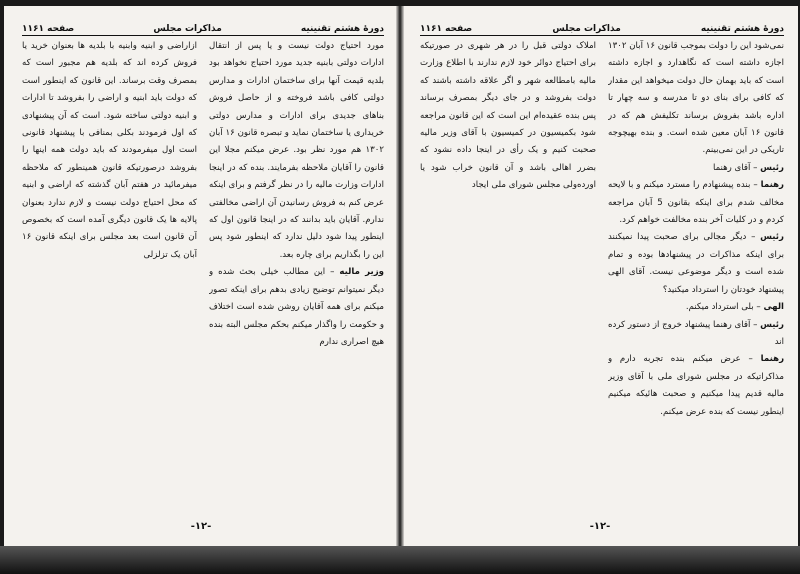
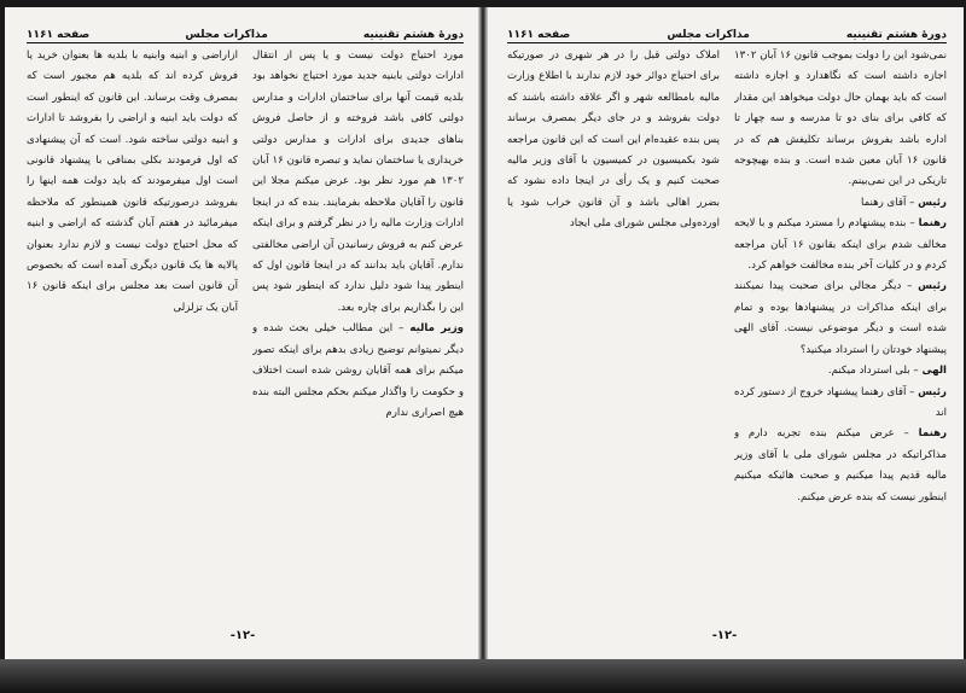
  دورهٔ هشتم تقنینیه
  مذاکرات مجلس
  صفحه ۱۱۶۱
  مورد احتیاج دولت نیست و یا پس از انتقال ادارات دولتی بابنیه جدید مورد احتیاج نخواهد بود بلدیه قیمت آنها برای ساختمان ادارات و مدارس دولتی کافی باشد فروخته و از حاصل فروش بناهای جدیدی برای ادارات و مدارس دولتی خریداری یا ساختمان نماید و تبصره قانون ۱۶ آبان ۱۳۰۲ هم مورد نظر بود. عرض میکنم مجلا این قانون را آقایان ملاحظه بفرمایند. بنده که در اینجا ادارات وزارت مالیه را در نظر گرفتم و برای اینکه عرض کنم به فروش رسانیدن آن اراضی مخالفتی ندارم. آقایان باید بدانند که در اینجا قانون اول که اینطور پیدا شود دلیل ندارد که اینطور شود پس این را بگذاریم برای چاره بعد.
  وزیر مالیه – این مطالب خیلی بحث شده و دیگر نمیتوانم توضیح زیادی بدهم برای اینکه تصور میکنم برای همه آقایان روشن شده است اختلاف و حکومت را واگذار میکنم بحکم مجلس البته بنده هیچ اصراری ندارم
  ازاراضی و ابنیه وابنیه با بلدیه ها بعنوان خرید یا فروش کرده اند که بلدیه هم مجبور است که بمصرف وقت برساند. این قانون که اینطور است که دولت باید ابنیه و اراضی را بفروشد تا ادارات و ابنیه دولتی ساخته شود. است که آن پیشنهادی که اول فرمودند بکلی بمنافی با پیشنهاد قانونی است اول میفرمودند که باید دولت همه اینها را بفروشد درصورتیکه قانون همینطور که ملاحظه میفرمائید در هفتم آبان گذشته که اراضی و ابنیه که محل احتیاج دولت نیست و لازم ندارد بعنوان پالایه ها یک قانون دیگری آمده است که بخصوص آن قانون است بعد مجلس برای اینکه قانون ۱۶ آبان یک تزلزلی
  -۱۲-
  دورهٔ هشتم تقنینیه
  مذاکرات مجلس
  صفحه ۱۱۶۱
  نمی‌شود این را دولت بموجب قانون ۱۶ آبان ۱۳۰۲ اجازه داشته است که نگاهدارد و اجازه داشته است که باید بهمان حال دولت میخواهد این مقدار که کافی برای بنای دو تا مدرسه و سه چهار تا اداره باشد بفروش برساند تکلیفش هم که در قانون ۱۶ آبان معین شده است. و بنده بهیچوجه تاریکی در این نمی‌بینم.
  رئیس – آقای رهنما
- رهنما – بنده پیشنهادم را مسترد میکنم و با لایحه مخالف شدم برای اینکه بقانون 5 آبان مراجعه کردم و در کلیات آخر بنده مخالفت خواهم کرد.
+ رهنما – بنده پیشنهادم را مسترد میکنم و با لایحه مخالف شدم برای اینکه بقانون ۱۶ آبان مراجعه کردم و در کلیات آخر بنده مخالفت خواهم کرد.
  رئیس – دیگر مجالی برای صحبت پیدا نمیکنند برای اینکه مذاکرات در پیشنهادها بوده و تمام شده است و دیگر موضوعی نیست. آقای الهی پیشنهاد خودتان را استرداد میکنید؟
  الهی – بلی استرداد میکنم.
  رئیس – آقای رهنما پیشنهاد خروج از دستور کرده اند
  رهنما – عرض میکنم بنده تجربه دارم و مذاکراتیکه در مجلس شورای ملی با آقای وزیر مالیه قدیم پیدا میکنیم و صحبت هائیکه میکنیم اینطور نیست که بنده عرض میکنم.
  املاک دولتی قبل را در هر شهری در صورتیکه برای احتیاج دوائر خود لازم ندارند با اطلاع وزارت مالیه بامطالعه شهر و اگر علاقه داشته باشند که دولت بفروشد و در جای دیگر بمصرف برساند پس بنده عقیده‌ام این است که این قانون مراجعه شود بکمیسیون در کمیسیون با آقای وزیر مالیه صحبت کنیم و یک رأی در اینجا داده نشود که بضرر اهالی باشد و آن قانون خراب شود یا اورده‌ولی مجلس شورای ملی ایجاد
  -۱۲-
